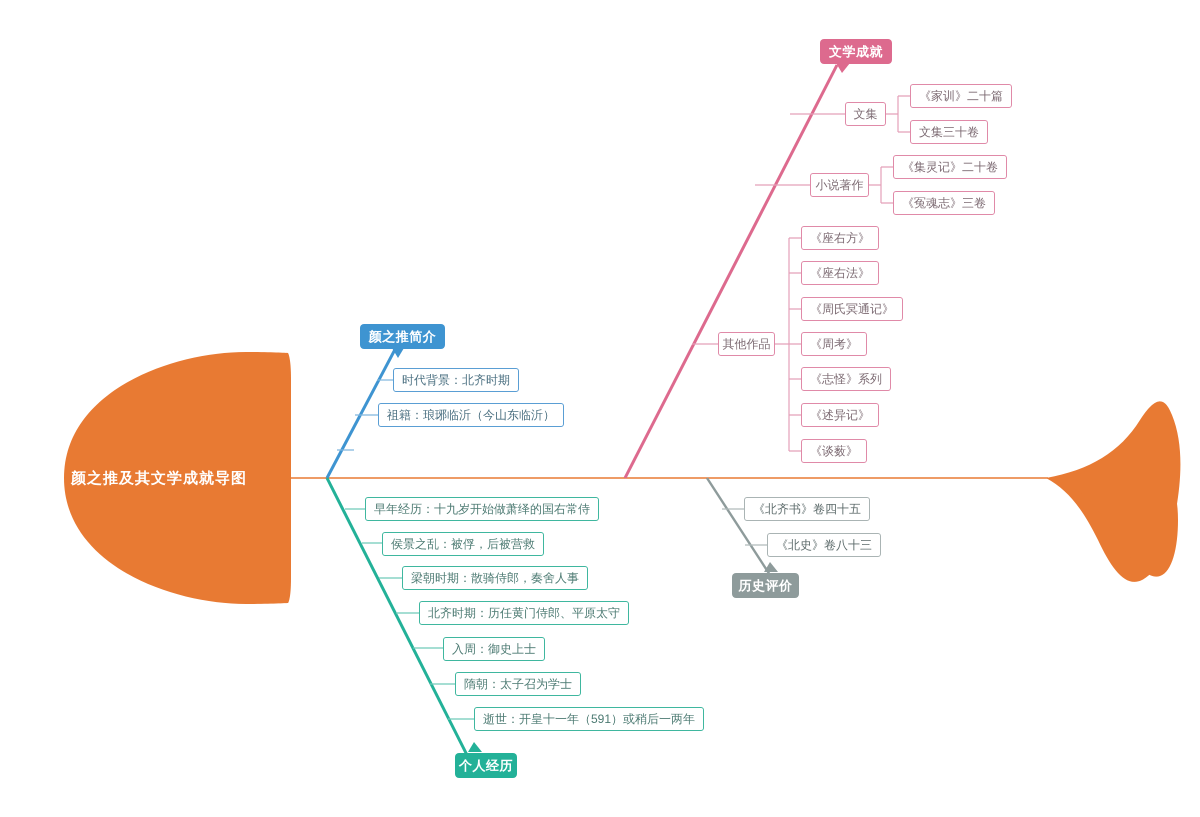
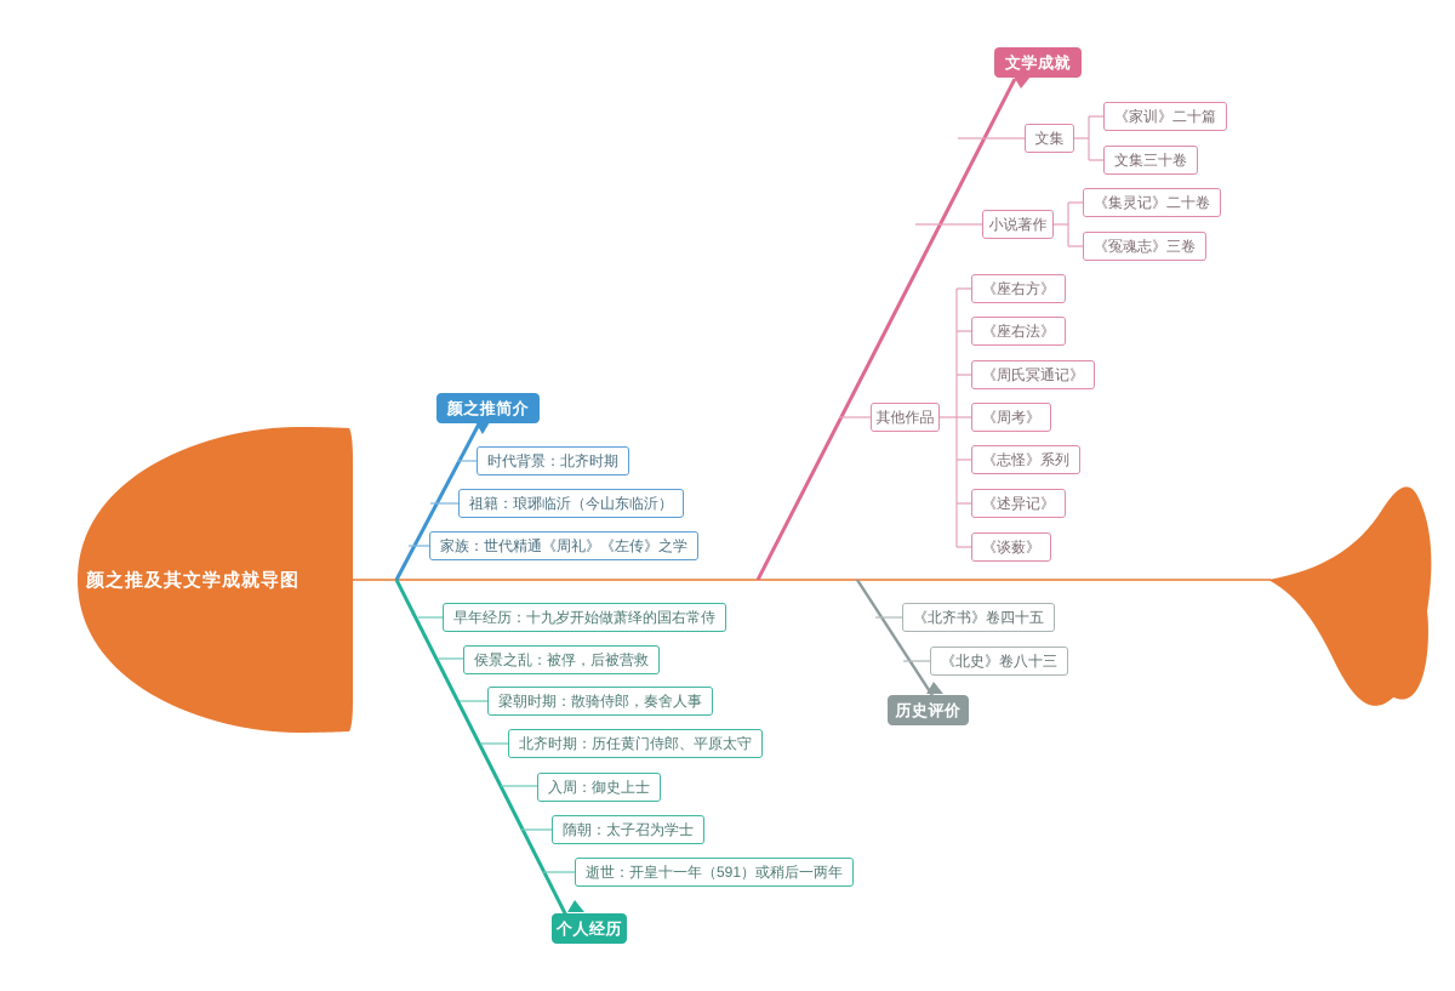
  颜之推及其文学成就导图
  颜之推简介
  时代背景：北齐时期
  祖籍：琅琊临沂（今山东临沂）
+ 家族：世代精通《周礼》《左传》之学
  个人经历
  早年经历：十九岁开始做萧绎的国右常侍
  侯景之乱：被俘，后被营救
  梁朝时期：散骑侍郎，奏舍人事
  北齐时期：历任黄门侍郎、平原太守
  入周：御史上士
  隋朝：太子召为学士
  逝世：开皇十一年（591）或稍后一两年
  文学成就
  文集
  《家训》二十篇
  文集三十卷
  小说著作
  《集灵记》二十卷
  《冤魂志》三卷
  其他作品
  《座右方》
  《座右法》
  《周氏冥通记》
  《周考》
  《志怪》系列
  《述异记》
  《谈薮》
  历史评价
  《北齐书》卷四十五
  《北史》卷八十三
